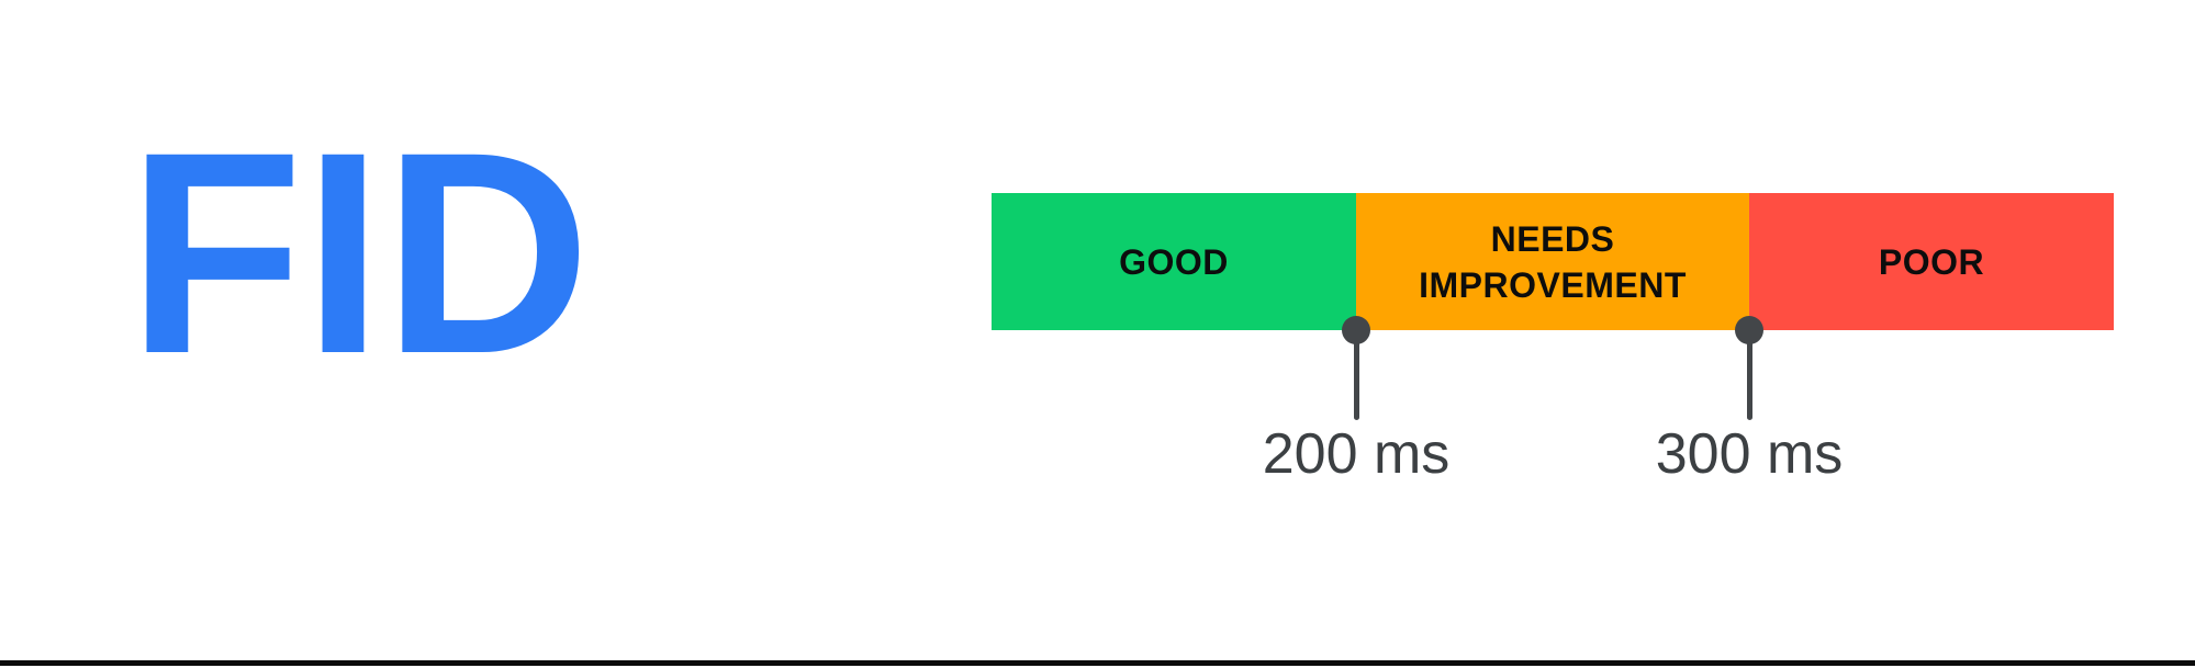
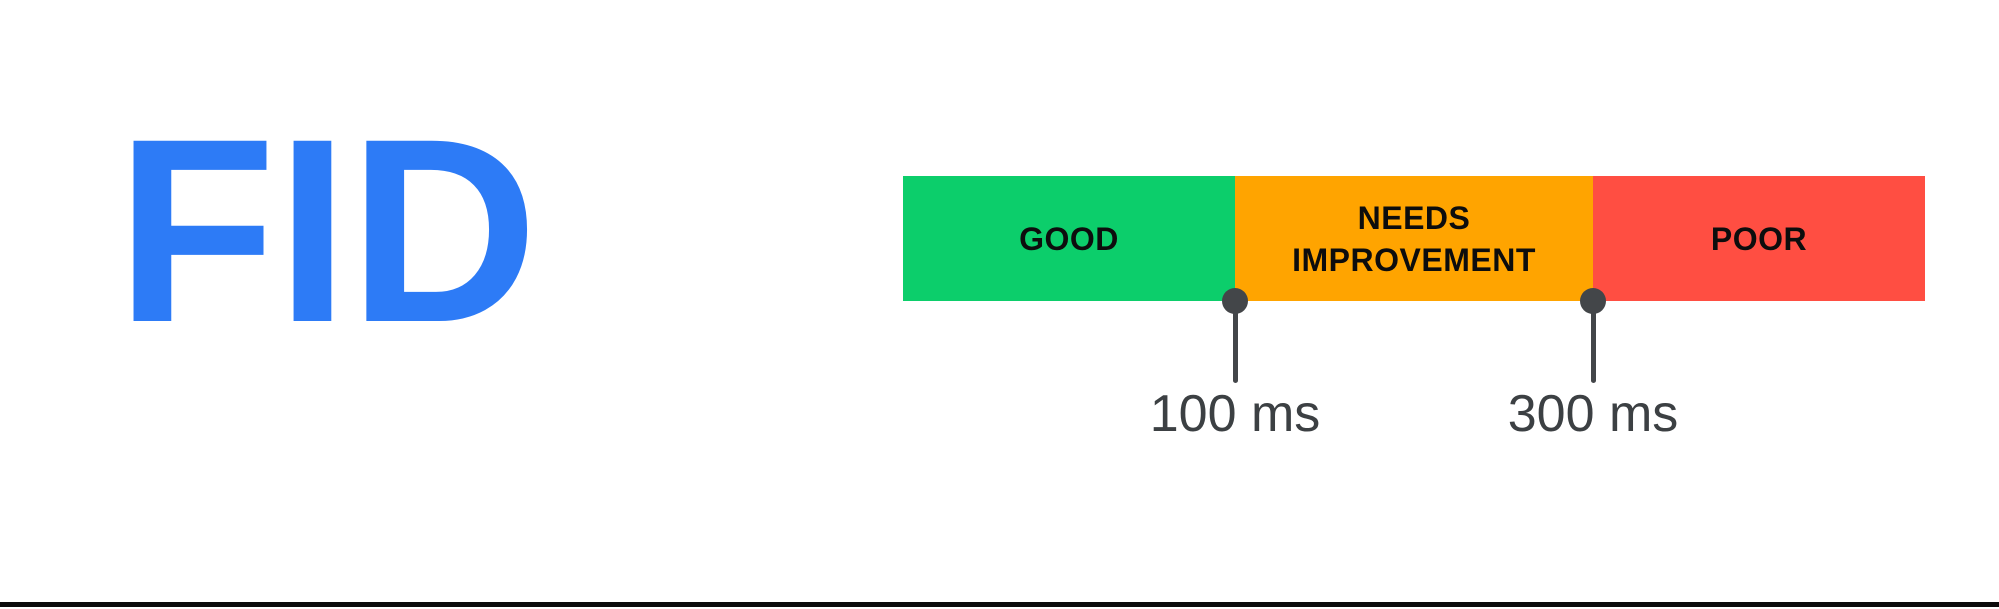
  FID
  GOOD
  NEEDS IMPROVEMENT
  POOR
- 200 ms
+ 100 ms
  300 ms
